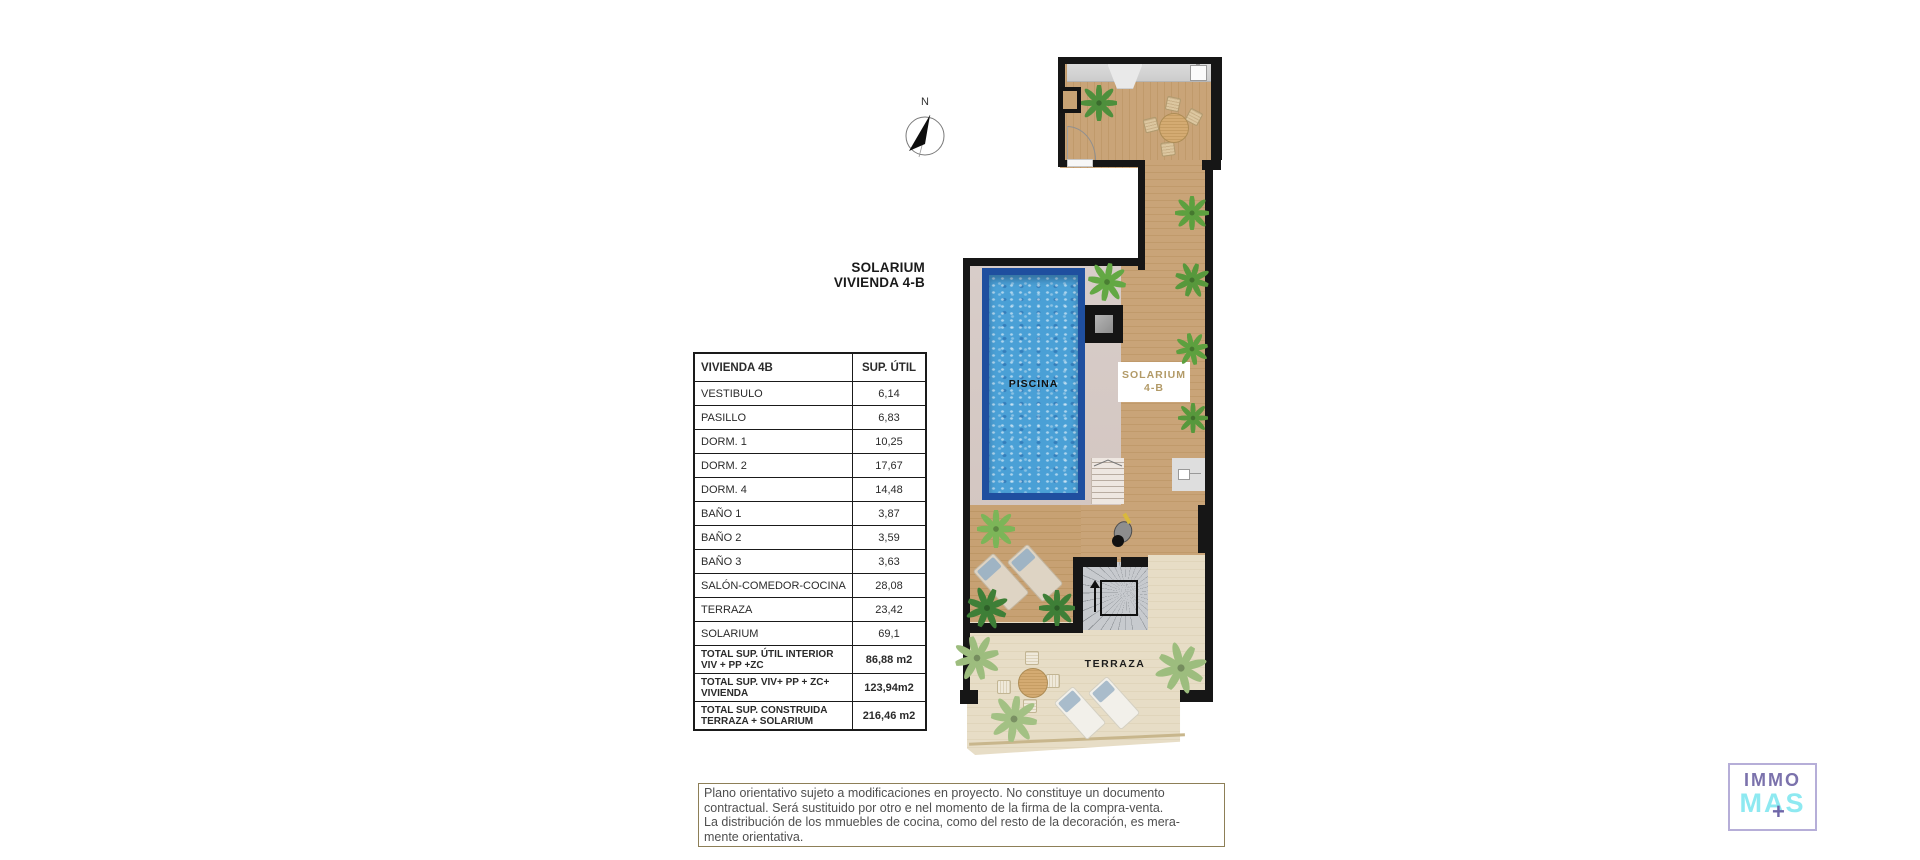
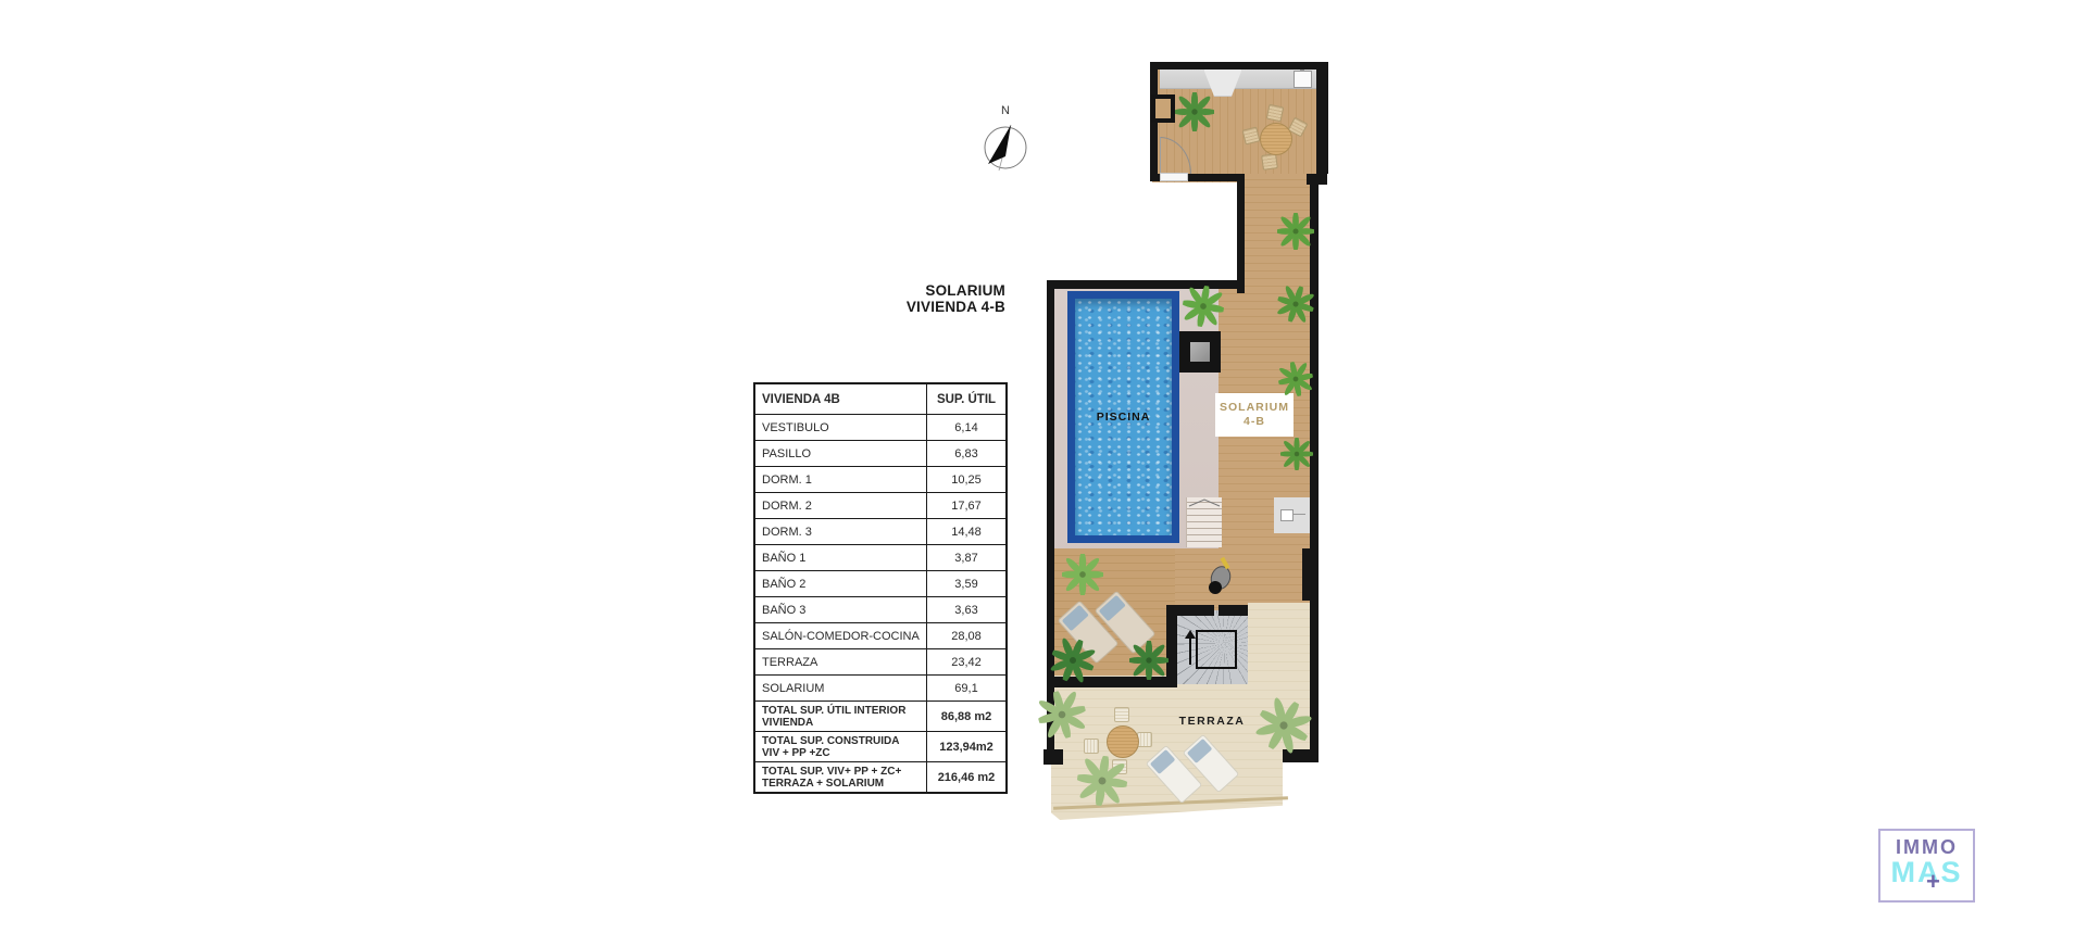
  N
  SOLARIUM
  VIVIENDA 4-B
  VIVIENDA 4B
  SUP. ÚTIL
  VESTIBULO
  6,14
  PASILLO
  6,83
  DORM. 1
  10,25
  DORM. 2
  17,67
- DORM. 4
+ DORM. 3
  14,48
  BAÑO 1
  3,87
  BAÑO 2
  3,59
  BAÑO 3
  3,63
  SALÓN-COMEDOR-COCINA
  28,08
  TERRAZA
  23,42
  SOLARIUM
  69,1
  TOTAL SUP. ÚTIL INTERIOR
- VIV + PP +ZC
+ VIVIENDA
  86,88 m2
- TOTAL SUP. VIV+ PP + ZC+
+ TOTAL SUP. CONSTRUIDA
- VIVIENDA
+ VIV + PP +ZC
  123,94m2
- TOTAL SUP. CONSTRUIDA
+ TOTAL SUP. VIV+ PP + ZC+
  TERRAZA + SOLARIUM
  216,46 m2
  PISCINA
  SOLARIUM
  4-B
  TERRAZA
- Plano orientativo sujeto a modificaciones en proyecto. No constituye un documento
- contractual. Será sustituido por otro e nel momento de la firma de la compra-venta.
- La distribución de los mmuebles de cocina, como del resto de la decoración, es mera-
- mente orientativa.
  IMMO
  MAS
  +
